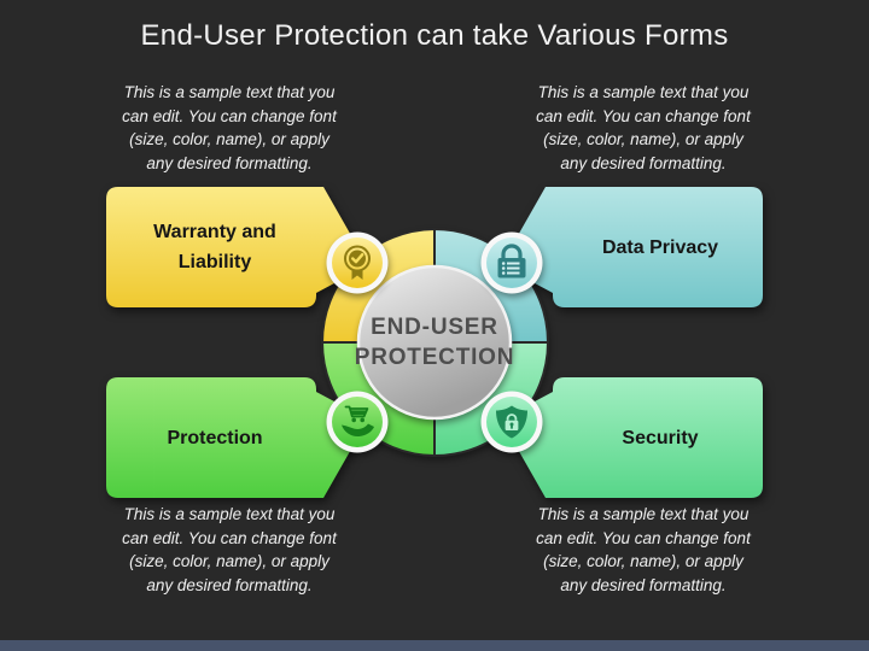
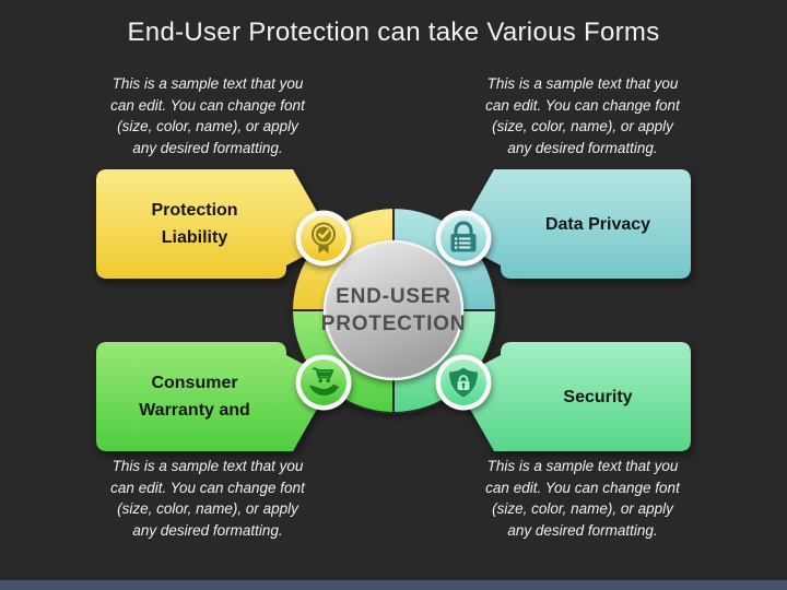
  End-User Protection can take Various Forms
  This is a sample text that you
  can edit. You can change font
  (size, color, name), or apply
  any desired formatting.
  This is a sample text that you
  can edit. You can change font
  (size, color, name), or apply
  any desired formatting.
  This is a sample text that you
  can edit. You can change font
  (size, color, name), or apply
  any desired formatting.
  This is a sample text that you
  can edit. You can change font
  (size, color, name), or apply
  any desired formatting.
- Warranty and
+ Protection
  Liability
  Data Privacy
+ Consumer
- Protection
+ Warranty and
  Security
  END-USER
  PROTECTION
